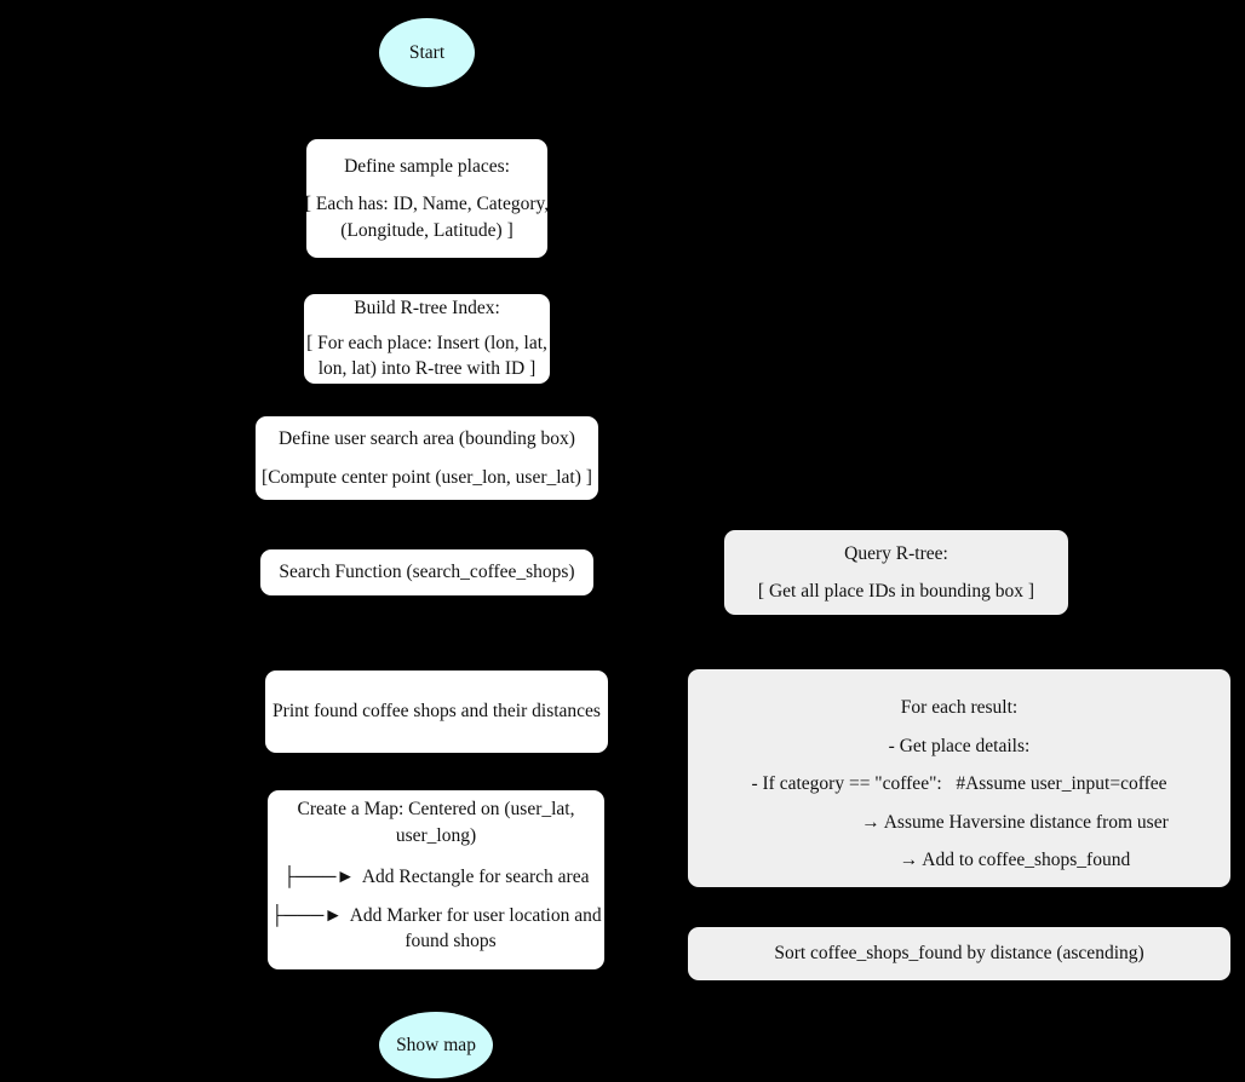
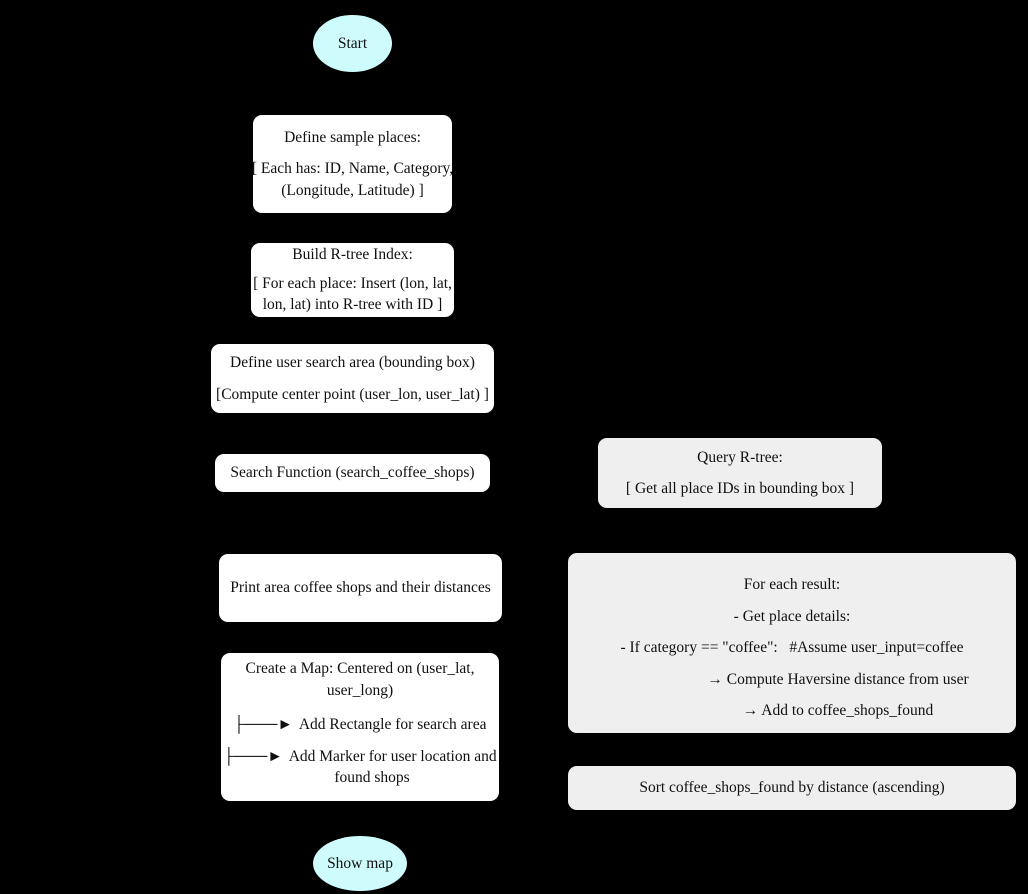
  Start
  Define sample places:
  [ Each has: ID, Name, Category,
  (Longitude, Latitude) ]
  Build R-tree Index:
  [ For each place: Insert (lon, lat,
  lon, lat) into R-tree with ID ]
  Define user search area (bounding box)
  [Compute center point (user_lon, user_lat) ]
  Search Function (search_coffee_shops)
  Query R-tree:
  [ Get all place IDs in bounding box ]
  For each result:
  - Get place details:
  - If category == "coffee": #Assume user_input=coffee
- → Assume Haversine distance from user
+ → Compute Haversine distance from user
  → Add to coffee_shops_found
  Sort coffee_shops_found by distance (ascending)
- Print found coffee shops and their distances
+ Print area coffee shops and their distances
  Create a Map: Centered on (user_lat,
  user_long)
  ├───►
  Add Rectangle for search area
  ├───►
  Add Marker for user location and
  found shops
  Show map
